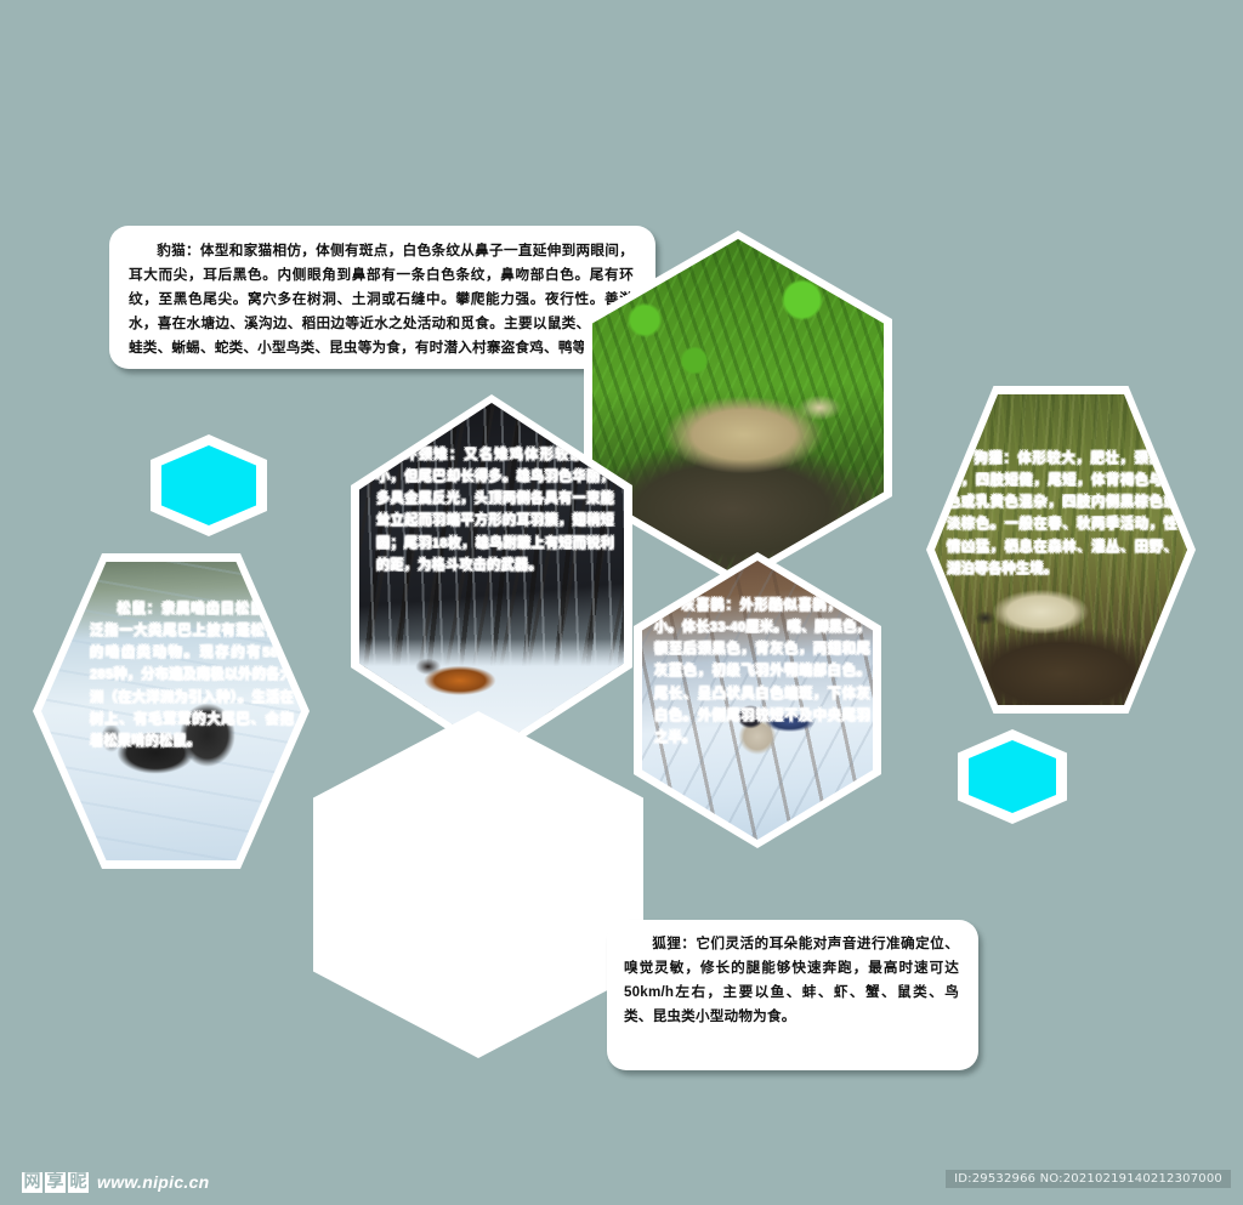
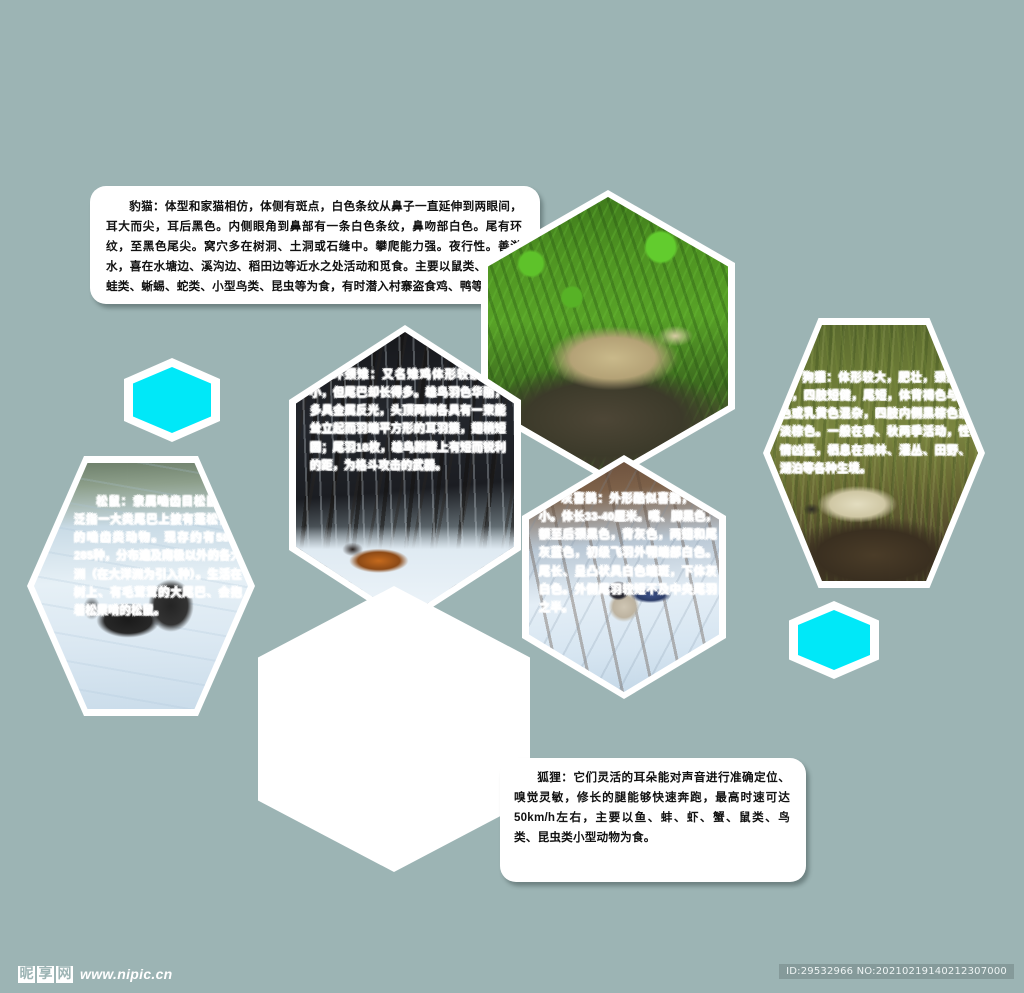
  豹猫：体型和家猫相仿，体侧有斑点，白色条纹从鼻子一直延伸到两眼间，耳大而尖，耳后黑色。内侧眼角到鼻部有一条白色条纹，鼻吻部白色。尾有环纹，至黑色尾尖。窝穴多在树洞、土洞或石缝中。攀爬能力强。夜行性。善水，喜在水塘边、溪沟边、稻田边等近水之处活动和觅食。主要以鼠类、蛙类、蜥蜴、蛇类、小型鸟类、昆虫等为食，有时潜入村寨盗食鸡、鸭等
  颈雉：又名雉鸡体形较小，但尾巴却长得多。雄鸟羽色华丽多具金属反光，头顶两侧各具有一束能耸立起而羽端平方形的耳羽簇，翅稍短圆；尾羽18枚，雄鸟跗蹠上有短而锐利的距，为格斗攻击的武器。
  狗獾：体形较大，肥壮，颈，四肢短健，尾短，体背褐色与色或乳黄色混杂，四肢内侧黑棕色淡棕色。一般在春、秋两季活动，性情凶猛，栖息在森林、灌丛、田野、湖泊等各种生境。
  松鼠：隶属啮齿目松泛指一大类尾巴上披有蓬松的啮齿类动物。现存约有58285种，分布遍及南极以外的各洲（在大洋洲为引入种）。生活在树上、有毛茸茸的大尾巴、会抱着松果啃的松鼠。
  灰喜鹊：外形酷似喜鹊小。体长33-40厘米。嘴、脚黑色，额至后颈黑色，背灰色，两翅和尾灰蓝色，初级飞羽外翈端部白色。尾长、呈凸状具白色端斑，下体灰白色。外侧尾羽较短不及中央尾羽之半。
  狐狸：它们灵活的耳朵能对声音进行准确定位、嗅觉灵敏，修长的腿能够快速奔跑，最高时速可达50km/h左右，主要以鱼、蚌、虾、蟹、鼠类、鸟类、昆虫类小型动物为食。
- 网
+ 昵
  享
- 昵
+ 网
  www.nipic.cn
  ID:29532966 NO:20210219140212307000
